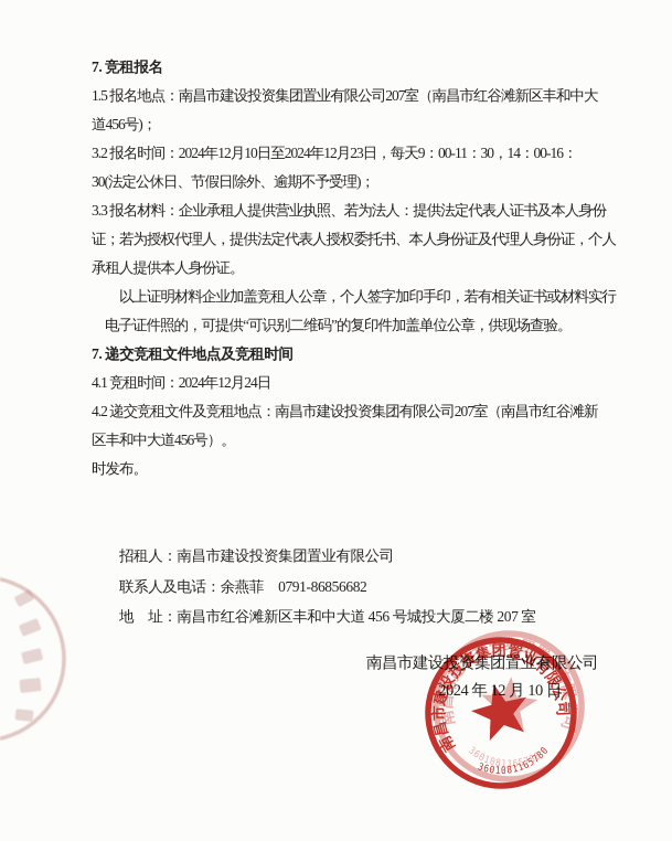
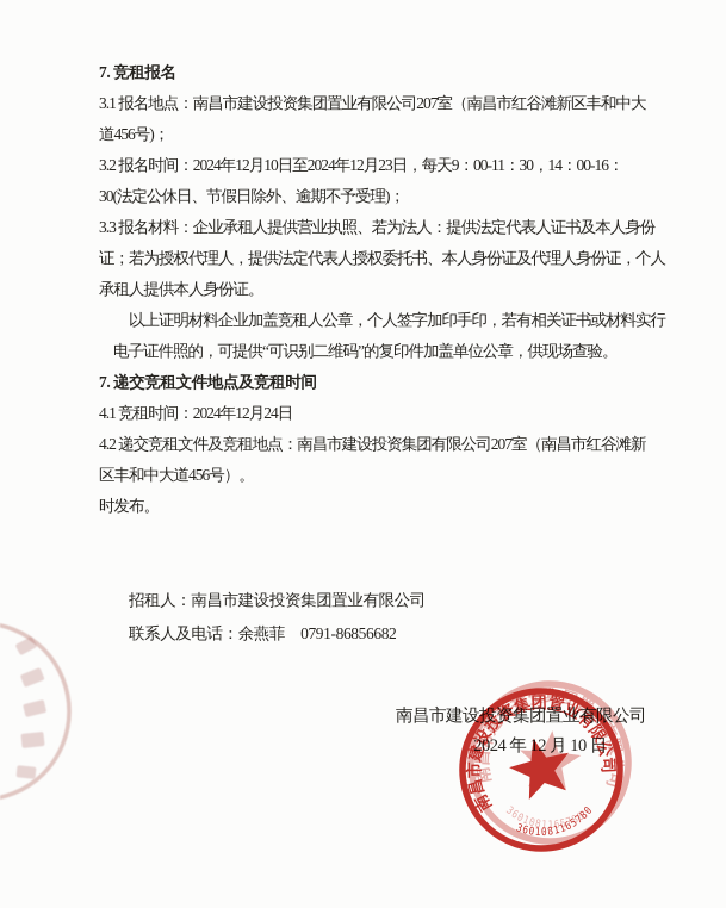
  7. 竞租报名
- 1.5 报名地点：南昌市建设投资集团置业有限公司207室（南昌市红谷滩新区丰和中大
+ 3.1 报名地点：南昌市建设投资集团置业有限公司207室（南昌市红谷滩新区丰和中大
  道456号)；
  3.2 报名时间：2024年12月10日至2024年12月23日，每天9：00-11：30，14：00-16：
  30(法定公休日、节假日除外、逾期不予受理)；
  3.3 报名材料：企业承租人提供营业执照、若为法人：提供法定代表人证书及本人身份
  证；若为授权代理人，提供法定代表人授权委托书、本人身份证及代理人身份证，个人
  承租人提供本人身份证。
  以上证明材料企业加盖竞租人公章，个人签字加印手印，若有相关证书或材料实行
  电子证件照的，可提供“可识别二维码”的复印件加盖单位公章，供现场查验。
  7. 递交竞租文件地点及竞租时间
  4.1 竞租时间：2024年12月24日
  4.2 递交竞租文件及竞租地点：南昌市建设投资集团有限公司207室（南昌市红谷滩新
  区丰和中大道456号）。
  时发布。
  招租人：南昌市建设投资集团置业有限公司
  联系人及电话：余燕菲 0791-86856682
- 地 址：南昌市红谷滩新区丰和中大道 456 号城投大厦二楼 207 室
  南昌市建设集团置限公司
